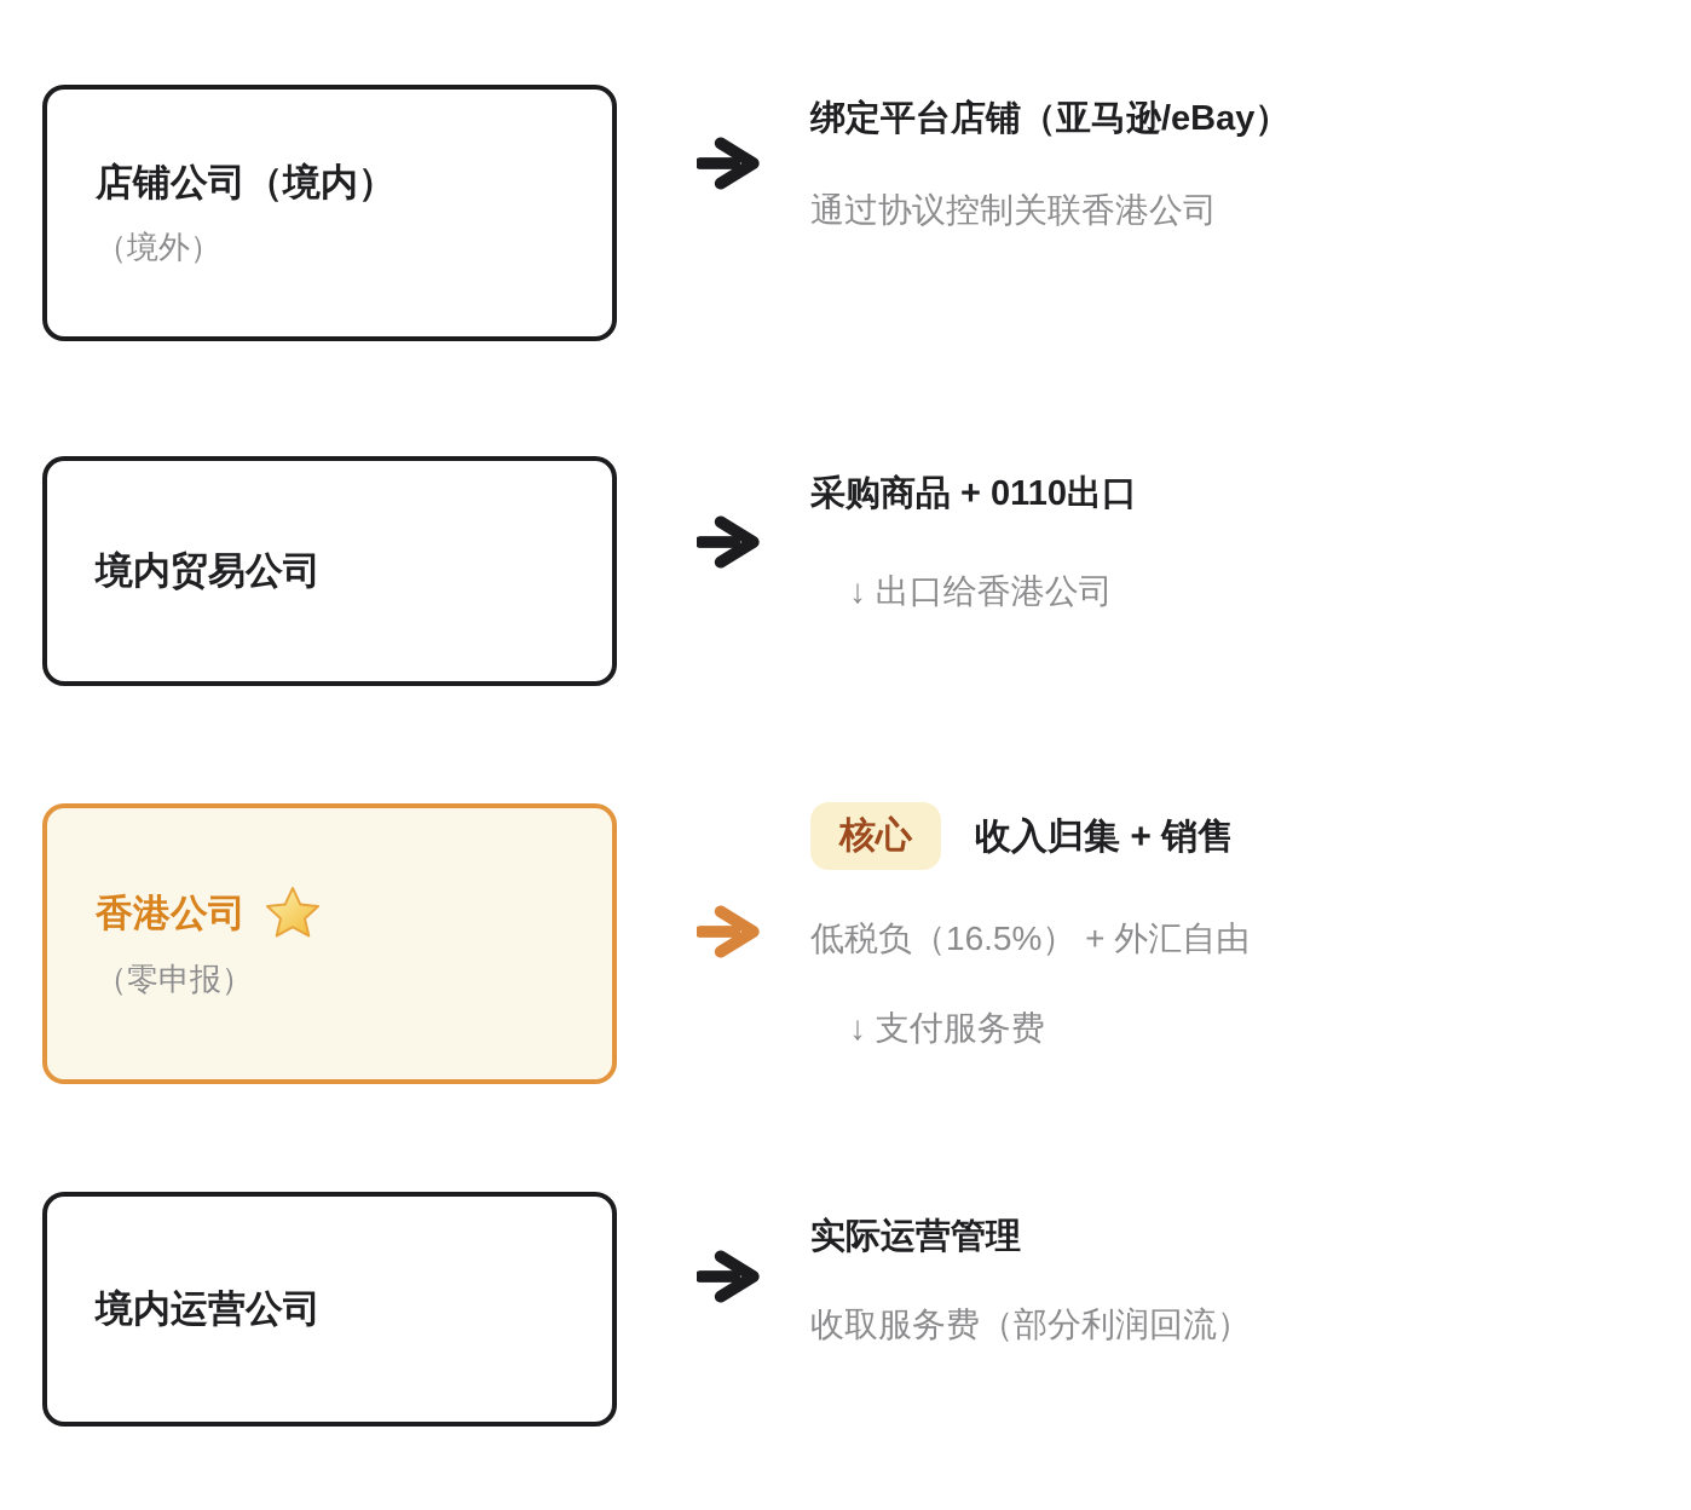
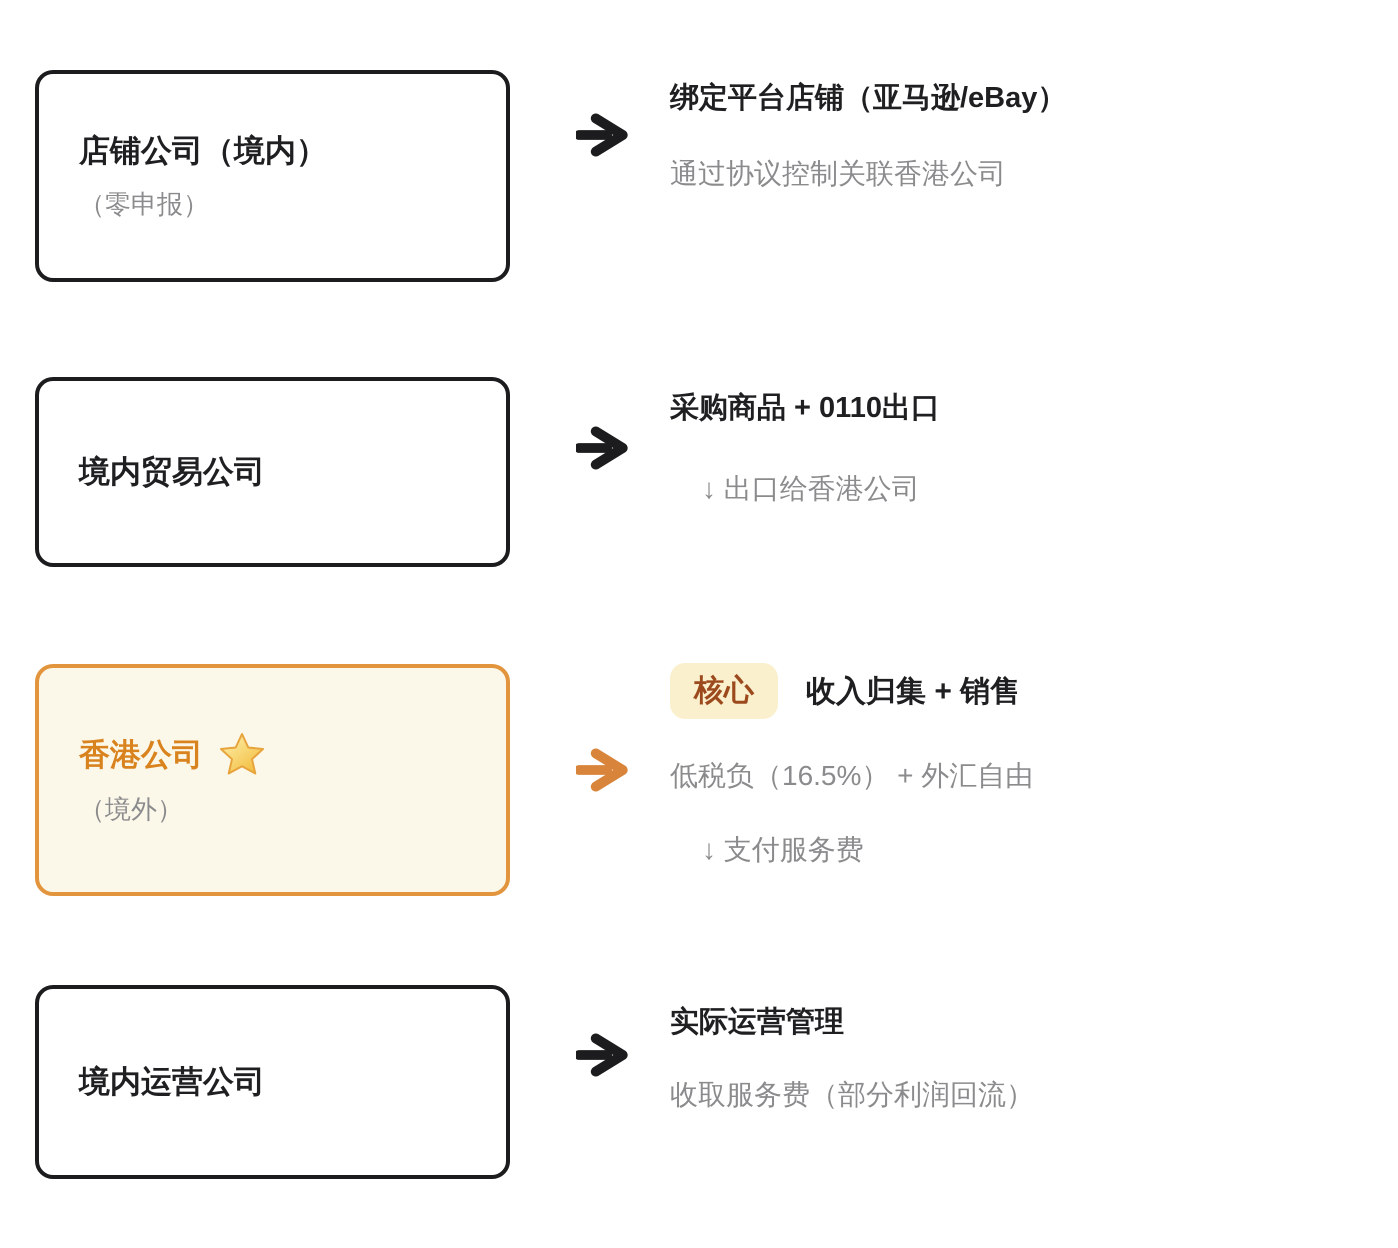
  店铺公司（境内）
- （境外）
+ （零申报）
  绑定平台店铺（亚马逊/eBay）
  通过协议控制关联香港公司
  境内贸易公司
  采购商品 + 0110出口
  ↓ 出口给香港公司
  香港公司
- （零申报）
+ （境外）
  核心
  收入归集 + 销售
  低税负（16.5%） + 外汇自由
  ↓ 支付服务费
  境内运营公司
  实际运营管理
  收取服务费（部分利润回流）
